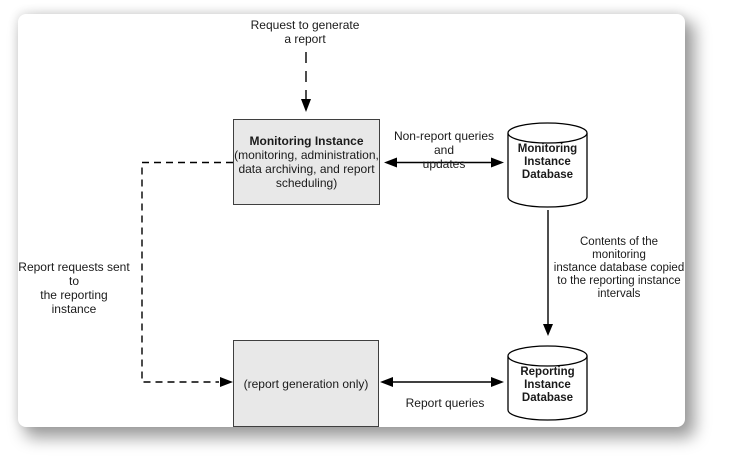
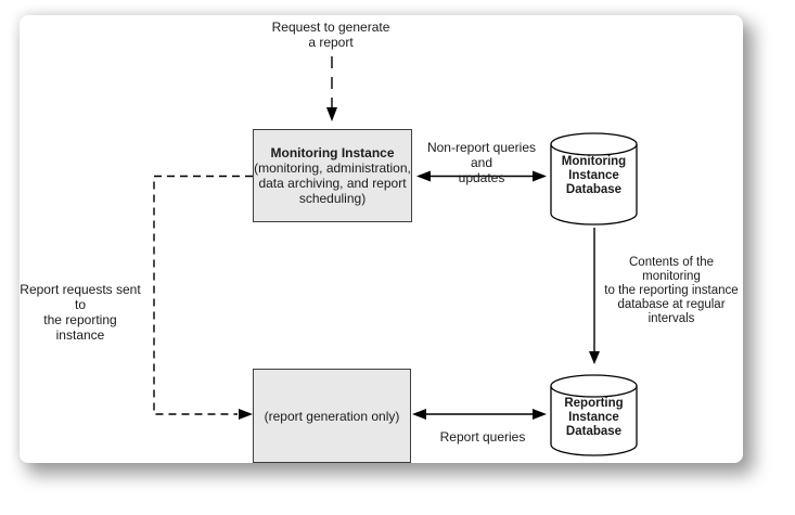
  Request to generate
  a report
  Monitoring Instance
  (monitoring, administration,
  data archiving, and report
  scheduling)
  Non-report queries and
  updates
  Monitoring
  Instance
  Database
  Contents of the monitoring
- instance database copied
  to the reporting instance
+ database at regular
  intervals
  Report requests sent to
  the reporting instance
  (report generation only)
  Report queries
  Reporting
  Instance
  Database
